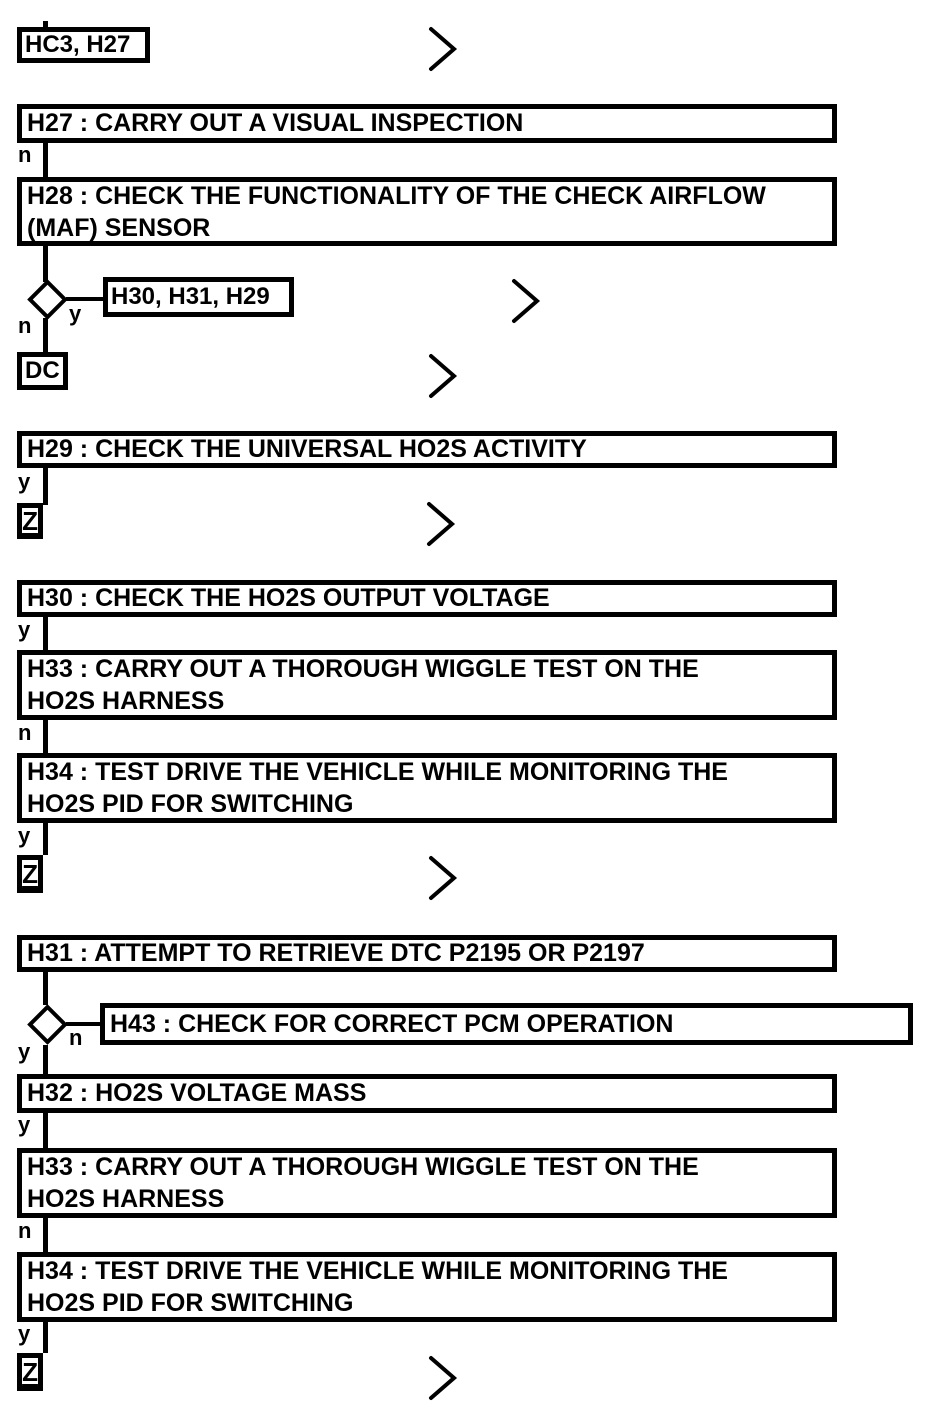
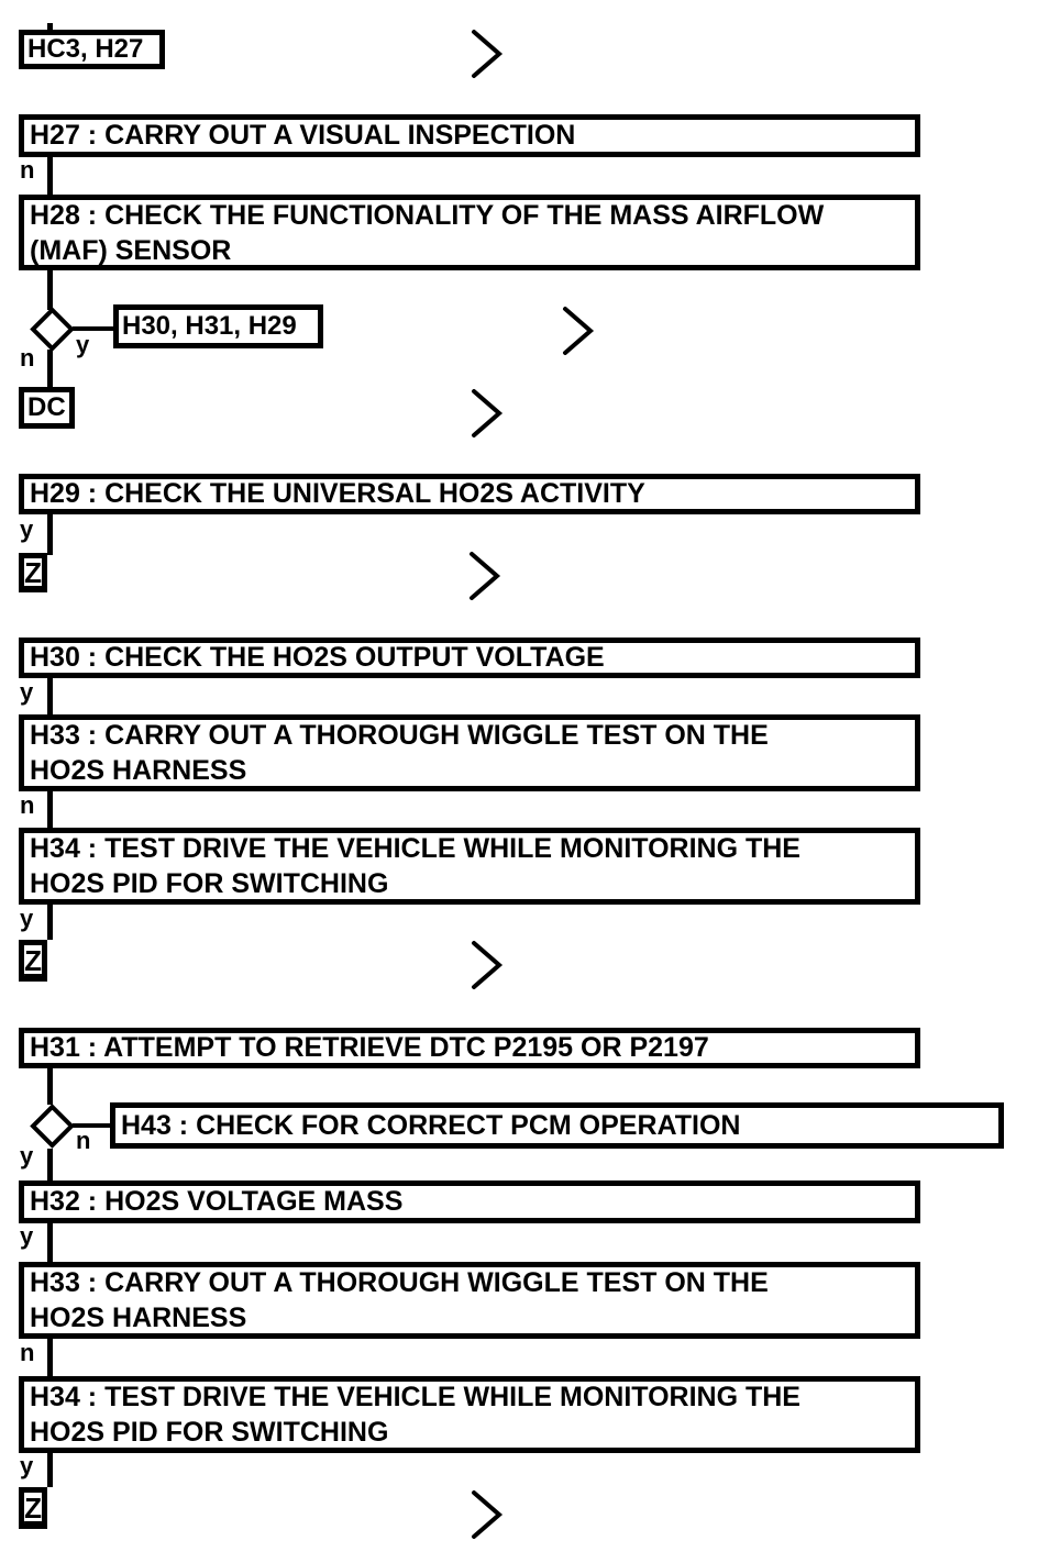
  HC3, H27
  H27 : CARRY OUT A VISUAL INSPECTION
  n
- H28 : CHECK THE FUNCTIONALITY OF THE CHECK AIRFLOW
+ H28 : CHECK THE FUNCTIONALITY OF THE MASS AIRFLOW
  (MAF) SENSOR
  y
  H30, H31, H29
  n
  DC
  H29 : CHECK THE UNIVERSAL HO2S ACTIVITY
  y
  Z
  H30 : CHECK THE HO2S OUTPUT VOLTAGE
  y
  H33 : CARRY OUT A THOROUGH WIGGLE TEST ON THE
  HO2S HARNESS
  n
  H34 : TEST DRIVE THE VEHICLE WHILE MONITORING THE
  HO2S PID FOR SWITCHING
  y
  Z
  H31 : ATTEMPT TO RETRIEVE DTC P2195 OR P2197
  n
  H43 : CHECK FOR CORRECT PCM OPERATION
  y
  H32 : HO2S VOLTAGE MASS
  y
  H33 : CARRY OUT A THOROUGH WIGGLE TEST ON THE
  HO2S HARNESS
  n
  H34 : TEST DRIVE THE VEHICLE WHILE MONITORING THE
  HO2S PID FOR SWITCHING
  y
  Z
